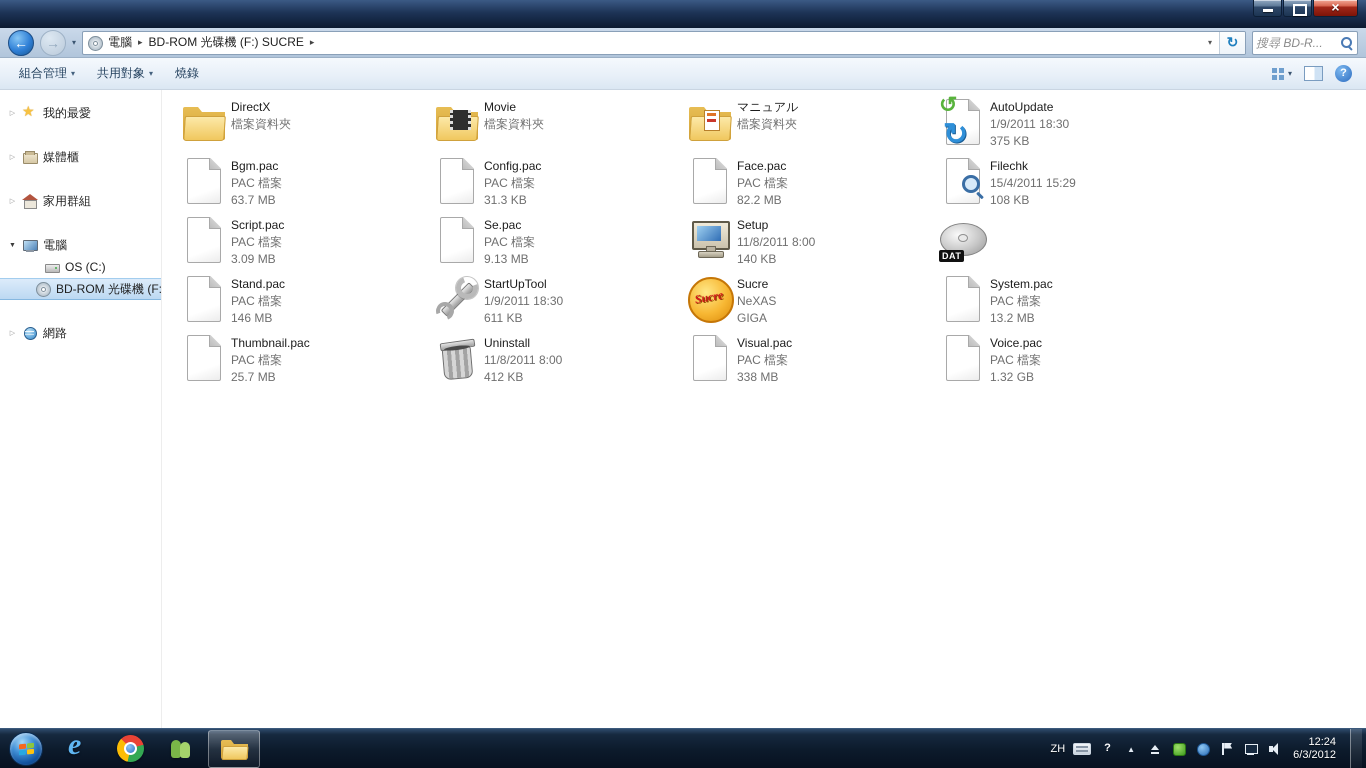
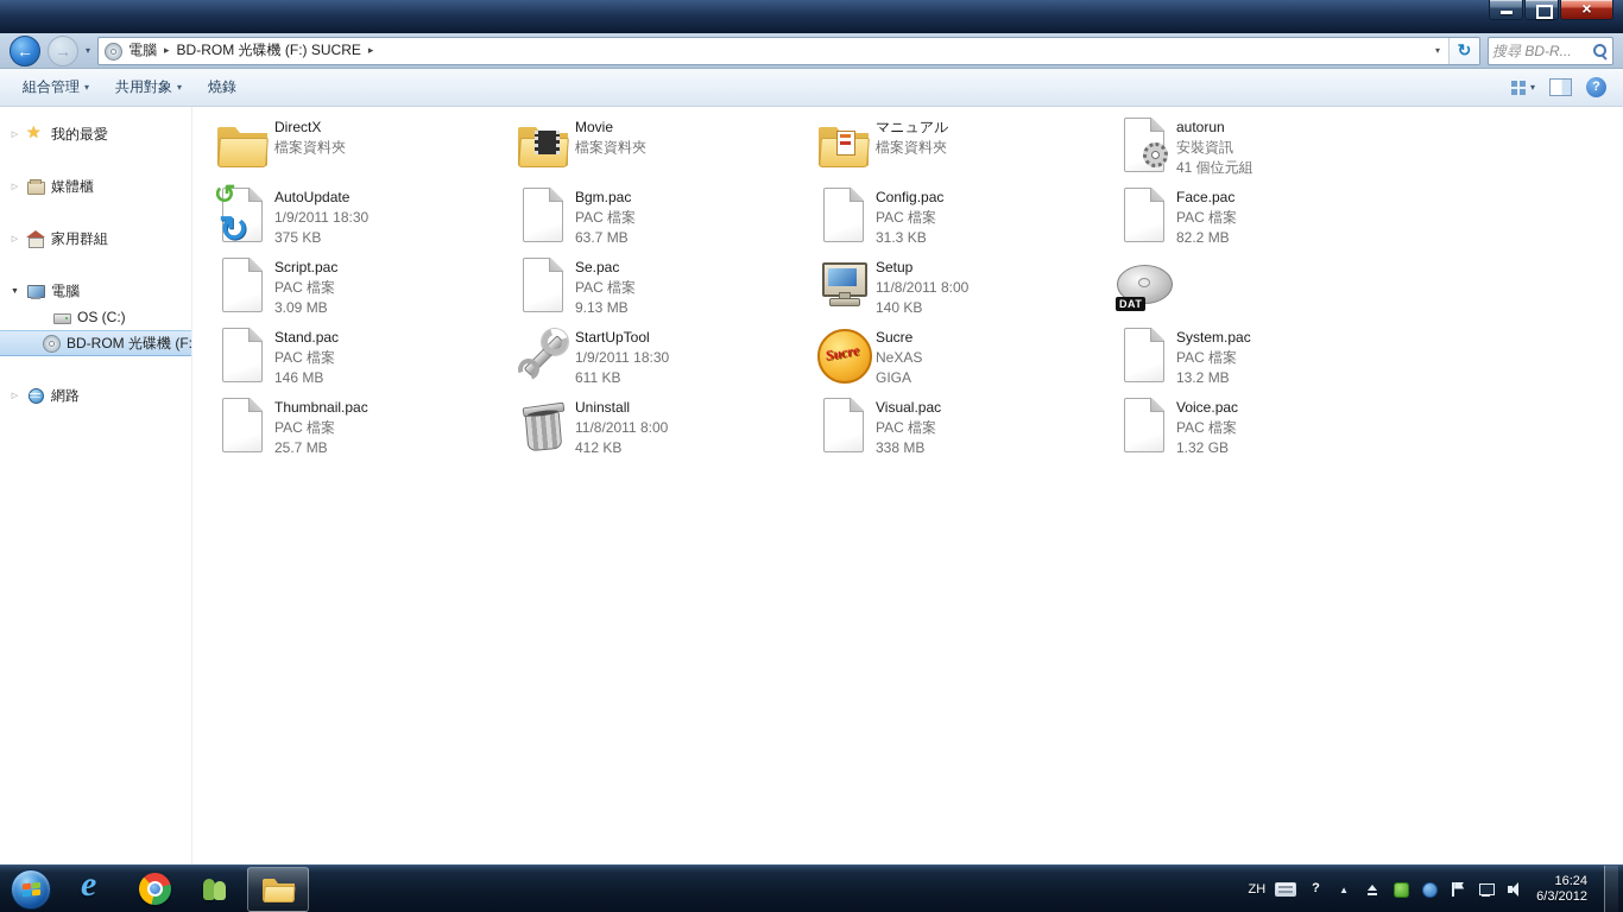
  ←
  →
  ▾
  電腦
  ▸
  BD-ROM 光碟機 (F:) SUCRE
  ▸
  ▾
  ↻
  搜尋 BD-R...
  組合管理
  ▾
  共用對象
  ▾
  燒錄
  ▾
  ?
  我的最愛
  媒體櫃
  家用群組
  電腦
  OS (C:)
  BD-ROM 光碟機 (F:
  網路
  DirectX
  檔案資料夾
  Movie
  檔案資料夾
  マニュアル
  檔案資料夾
+ autorun
+ 安裝資訊
+ 41 個位元組
  AutoUpdate
  1/9/2011 18:30
  375 KB
  Bgm.pac
  PAC 檔案
  63.7 MB
  Config.pac
  PAC 檔案
  31.3 KB
  Face.pac
  PAC 檔案
  82.2 MB
- Filechk
- 15/4/2011 15:29
- 108 KB
  Script.pac
  PAC 檔案
  3.09 MB
  Se.pac
  PAC 檔案
  9.13 MB
  Setup
  11/8/2011 8:00
  140 KB
  Stand.pac
  PAC 檔案
  146 MB
  StartUpTool
  1/9/2011 18:30
  611 KB
  Sucre
  NeXAS
  GIGA
  System.pac
  PAC 檔案
  13.2 MB
  Thumbnail.pac
  PAC 檔案
  25.7 MB
  Uninstall
  11/8/2011 8:00
  412 KB
  Visual.pac
  PAC 檔案
  338 MB
  Voice.pac
  PAC 檔案
  1.32 GB
  ZH
- 12:24
+ 16:24
  6/3/2012
